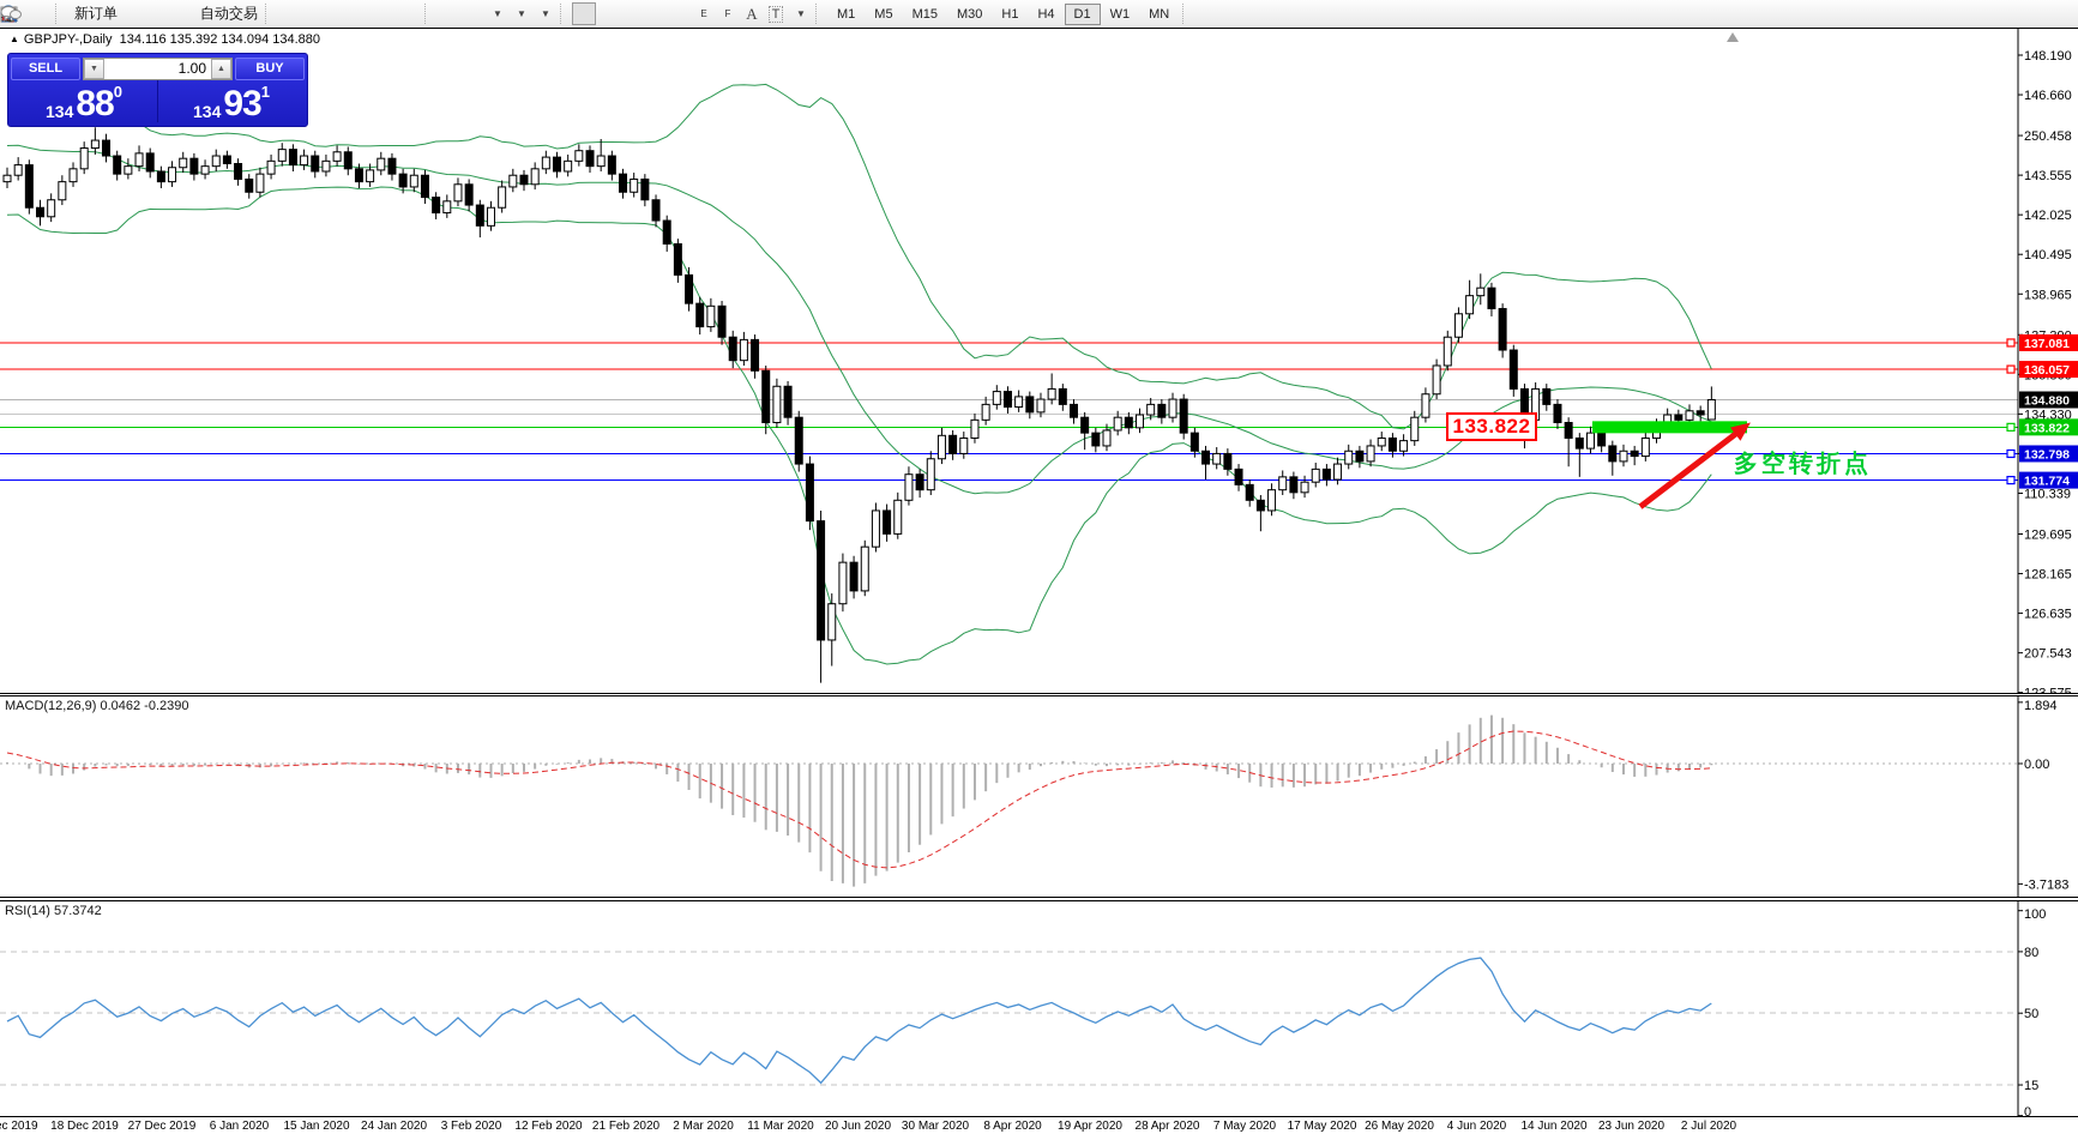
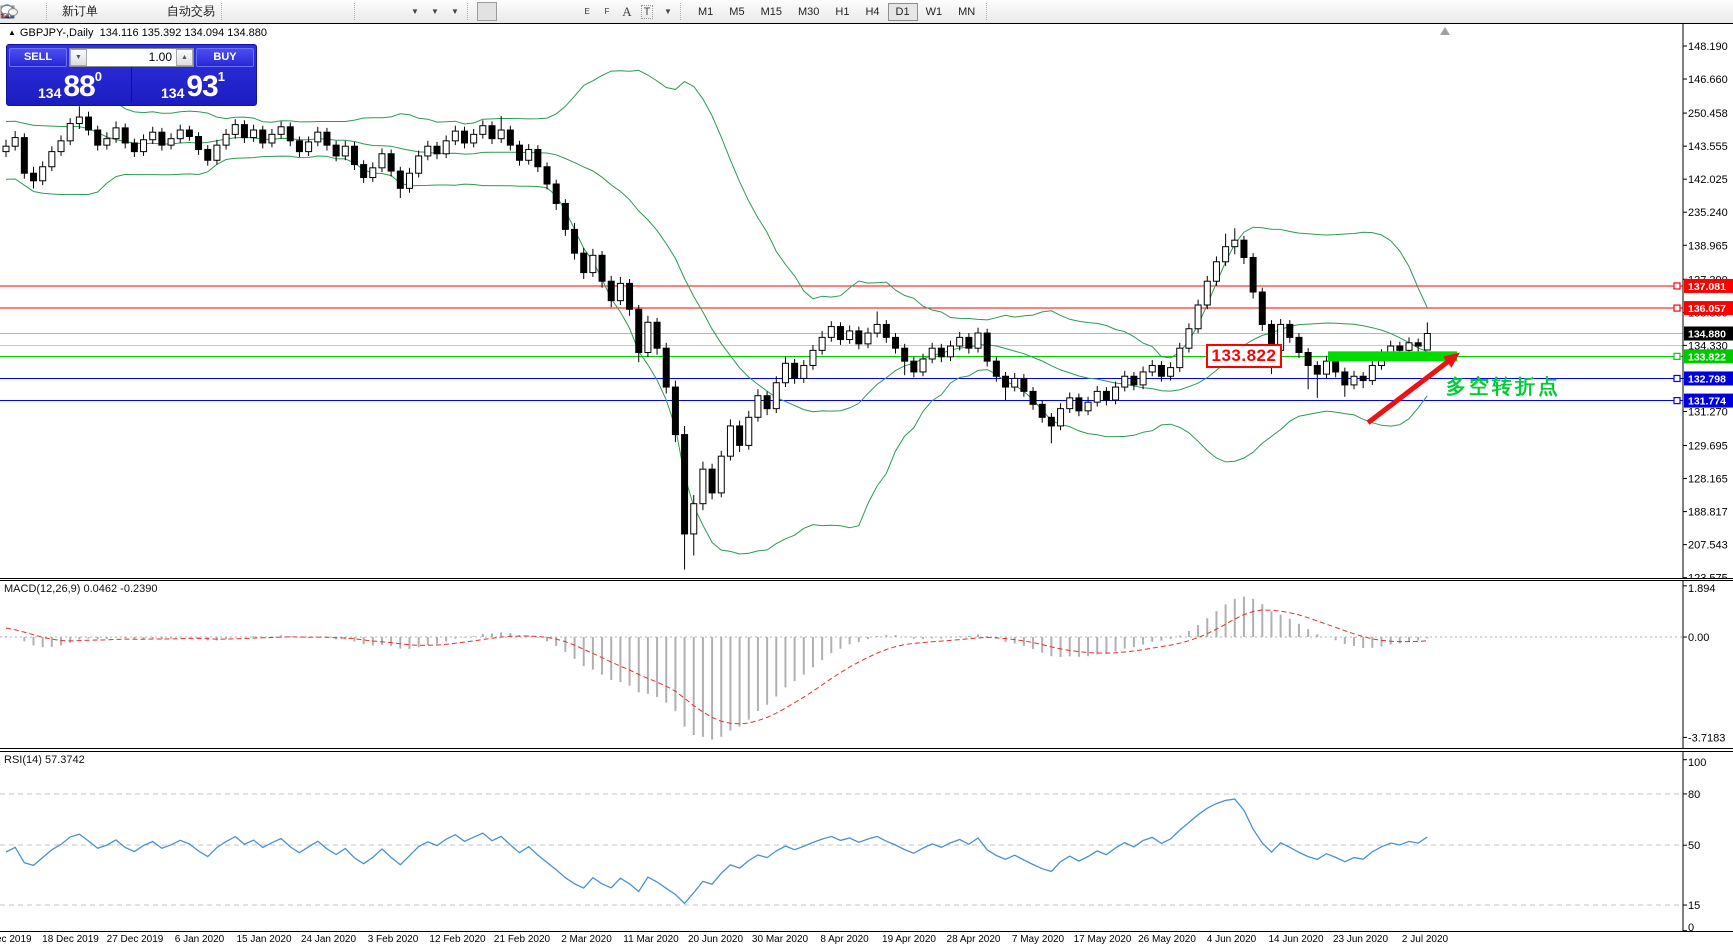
  新订单
  自动交易
  ▼
  ▼
  ▼
  E
  F
  A
  T
  ▼
  M1
  M5
  M15
  M30
  H1
  H4
  D1
  W1
  MN
  148.190
  146.660
  250.458
  143.555
  142.025
- 140.495
+ 235.240
  138.965
  134.330
- 110.339
+ 131.270
  129.695
  128.165
- 126.635
+ 188.817
  207.543
  137.081
  136.057
  134.880
  133.822
  132.798
  131.774
  1.894
  0.00
  -3.7183
  100
  80
  50
  15
  0
  18 Dec 2019
  27 Dec 2019
  6 Jan 2020
  15 Jan 2020
  24 Jan 2020
  3 Feb 2020
  12 Feb 2020
  21 Feb 2020
  2 Mar 2020
  11 Mar 2020
  20 Jun 2020
  30 Mar 2020
  8 Apr 2020
  19 Apr 2020
  28 Apr 2020
  7 May 2020
  17 May 2020
  26 May 2020
  4 Jun 2020
  14 Jun 2020
  23 Jun 2020
  2 Jul 2020
  ▲ GBPJPY-,Daily 134.116 135.392 134.094 134.880
  SELL
  1.00
  BUY
  134
  88
  0
  134
  93
  1
  MACD(12,26,9) 0.0462 -0.2390
  RSI(14) 57.3742
  133.822
  多空转折点
